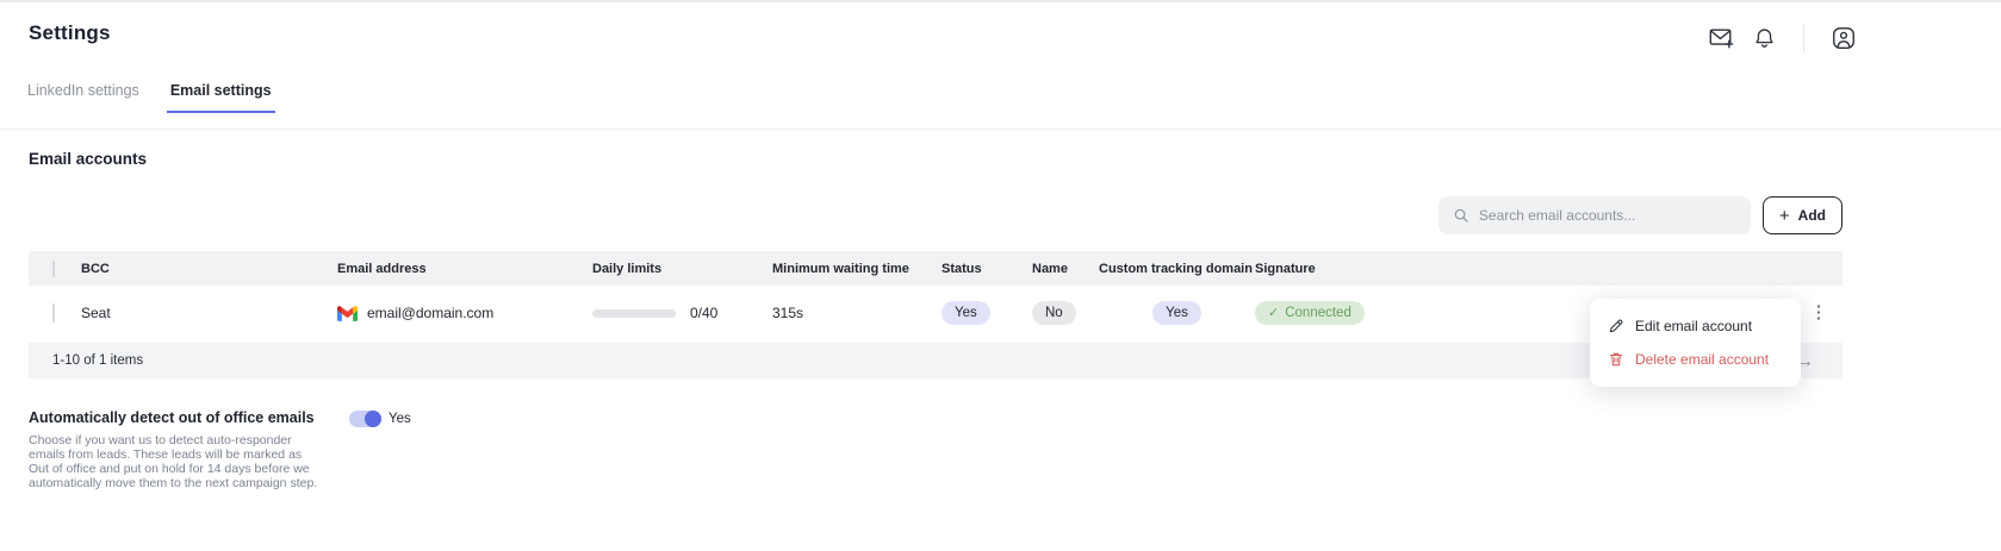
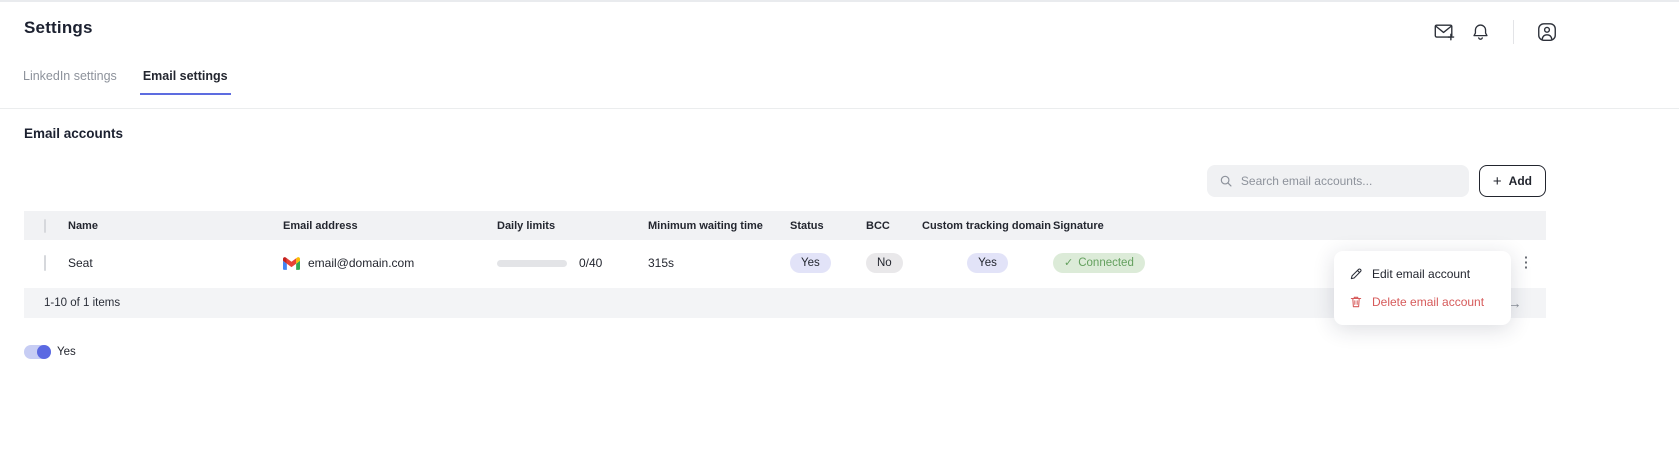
  Settings
  LinkedIn settings
  Email settings
  Email accounts
  Search email accounts...
  +
  Add
- BCC
+ Name
  Email address
  Daily limits
  Minimum waiting time
  Status
- Name
+ BCC
  Custom tracking domain
  Signature
  Seat
  email@domain.com
  0/40
  315s
  Yes
  No
  Yes
  ✓ Connected
  ⋮
  1-10 of 1 items
  →
- Automatically detect out of office emails
- Choose if you want us to detect auto-responder emails from leads. These leads will be marked as Out of office and put on hold for 14 days before we automatically move them to the next campaign step.
  Yes
  Edit email account
  Delete email account
